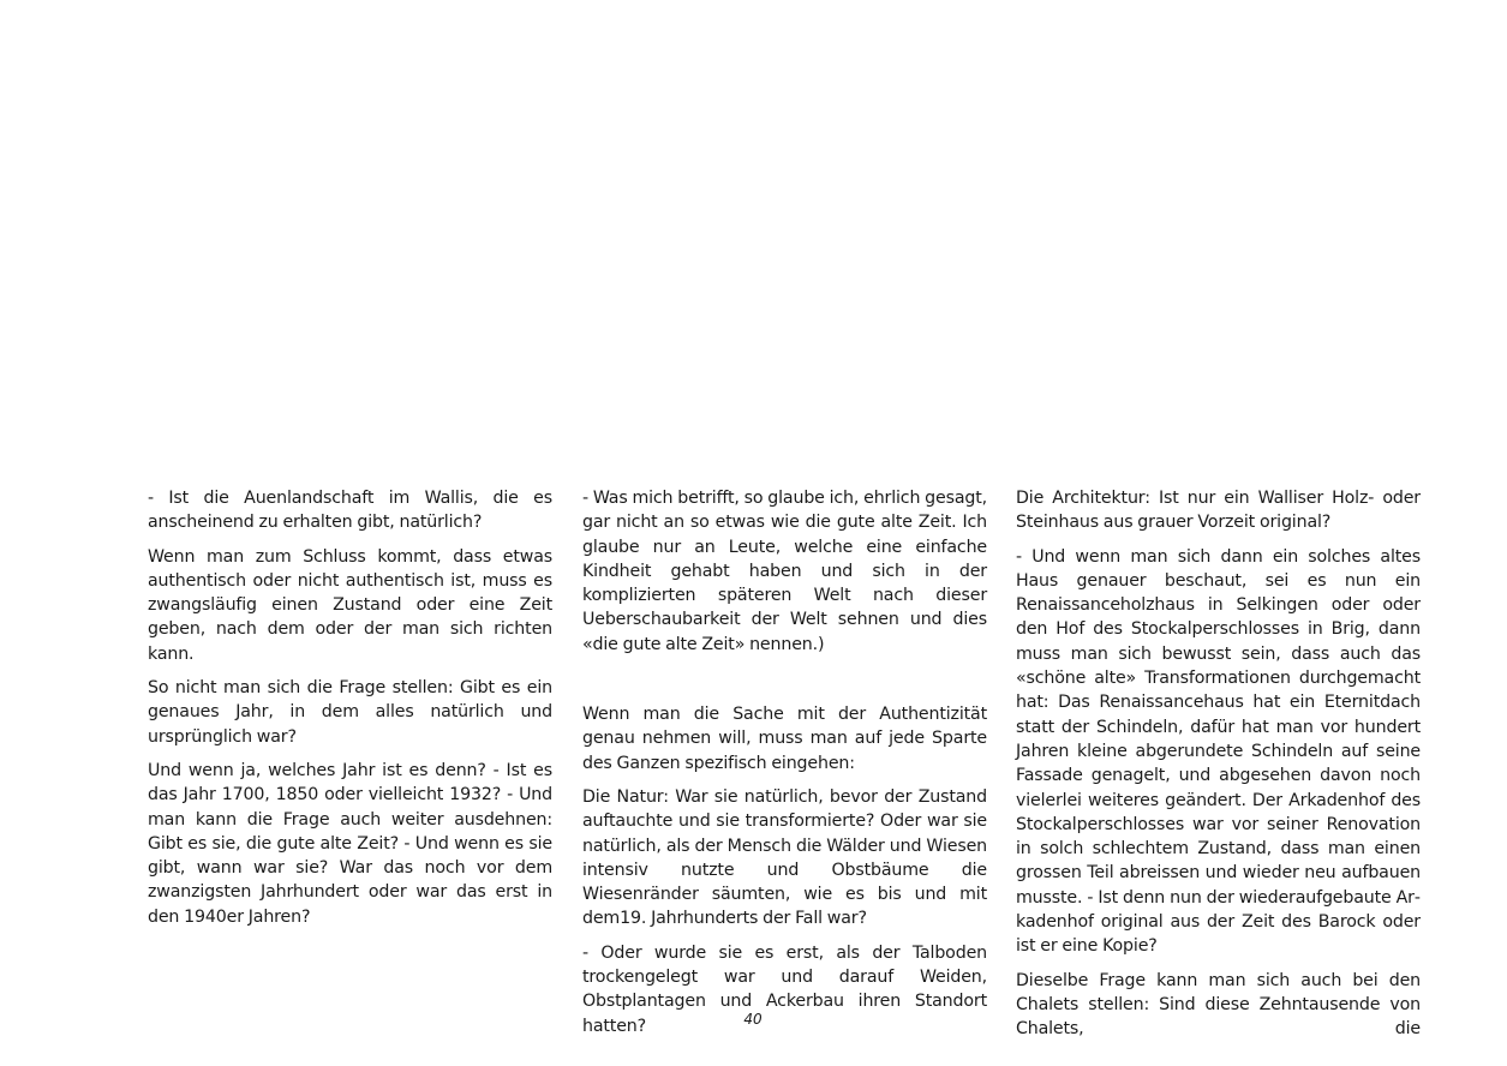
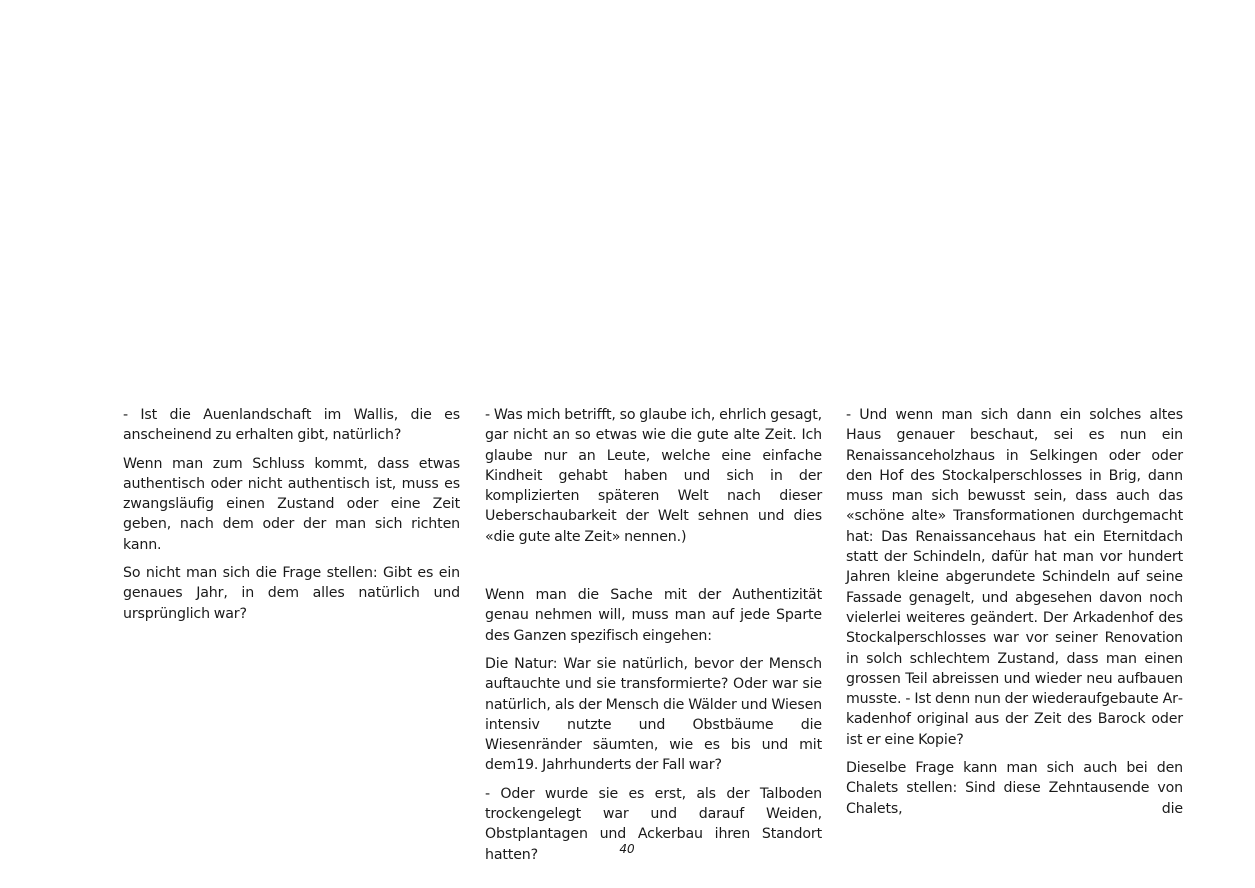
  - Ist die Auenlandschaft im Wallis, die es anschei­nend zu erhalten gibt, natürlich?
  Wenn man zum Schluss kommt, dass etwas authen­tisch oder nicht authentisch ist, muss es zwangs­läufig einen Zustand oder eine Zeit geben, nach dem oder der man sich richten kann.
  So nicht man sich die Frage stellen: Gibt es ein ge­naues Jahr, in dem alles natürlich und ursprünglich war?
- Und wenn ja, welches Jahr ist es denn? - Ist es das Jahr 1700, 1850 oder vielleicht 1932? - Und man kann die Frage auch weiter ausdehnen: Gibt es sie, die gute alte Zeit? - Und wenn es sie gibt, wann war sie? War das noch vor dem zwanzigsten Jahrhun­dert oder war das erst in den 1940er Jahren?
  - Was mich betrifft, so glaube ich, ehrlich gesagt, gar nicht an so etwas wie die gute alte Zeit. Ich glaube nur an Leute, welche eine einfache Kindheit gehabt haben und sich in der komplizierten spä­teren Welt nach dieser Ueberschaubarkeit der Welt sehnen und dies «die gute alte Zeit» nennen.)
  Wenn man die Sache mit der Authentizität genau nehmen will, muss man auf jede Sparte des Ganzen spezifisch eingehen:
- Die Natur: War sie natürlich, bevor der Zustand auftauchte und sie transformierte? Oder war sie natürlich, als der Mensch die Wälder und Wiesen intensiv nutzte und Obstbäume die Wiesenränder säumten, wie es bis und mit dem19. Jahrhunderts der Fall war?
+ Die Natur: War sie natürlich, bevor der Mensch auftauchte und sie transformierte? Oder war sie natürlich, als der Mensch die Wälder und Wiesen intensiv nutzte und Obstbäume die Wiesenränder säumten, wie es bis und mit dem19. Jahrhunderts der Fall war?
  - Oder wurde sie es erst, als der Talboden trocken­gelegt war und darauf Weiden, Obstplantagen und Ackerbau ihren Standort hatten?
- Die Architektur: Ist nur ein Walliser Holz- oder Steinhaus aus grauer Vorzeit original?
  - Und wenn man sich dann ein solches altes Haus genauer beschaut, sei es nun ein Renaissanceholz­haus in Selkingen oder oder den Hof des Stockal­perschlosses in Brig, dann muss man sich bewusst sein, dass auch das «schöne alte» Transformati­onen durchgemacht hat: Das Renaissancehaus hat ein Eternitdach statt der Schindeln, dafür hat man vor hundert Jahren kleine abgerundete Schindeln auf seine Fassade genagelt, und abgesehen davon noch vielerlei weiteres geändert. Der Arkadenhof des Stockalperschlosses war vor seiner Renovati­on in solch schlechtem Zustand, dass man einen grossen Teil abreissen und wieder neu aufbauen musste. - Ist denn nun der wiederaufgebaute Ar­kadenhof original aus der Zeit des Barock oder ist er eine Kopie?
  Dieselbe Frage kann man sich auch bei den Chalets stellen: Sind diese Zehntausende von Chalets, die
  40
